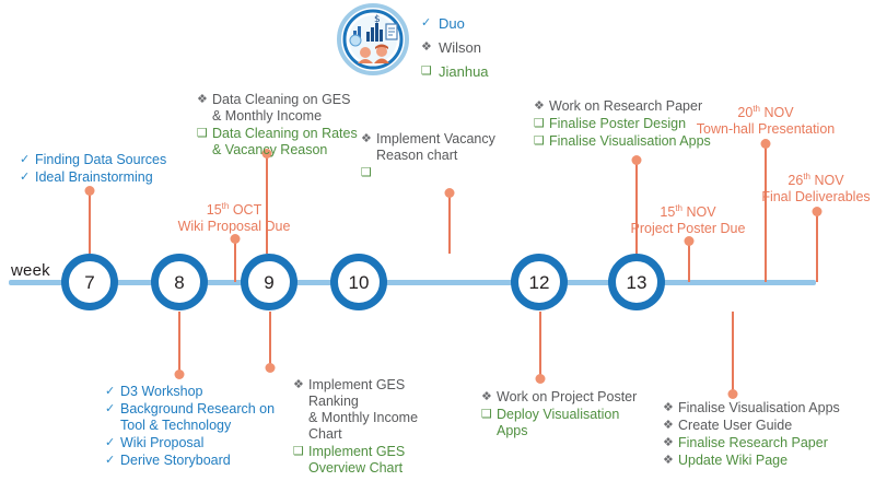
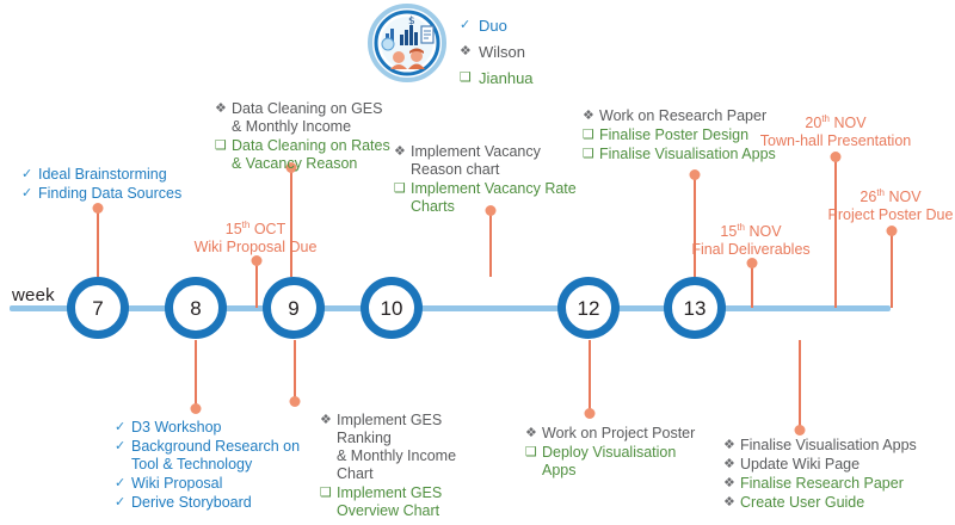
  $
  ✓
  Duo
  ❖
  Wilson
  ❑
  Jianhua
  week
  7
  8
  9
  10
  12
  13
  ✓
- Finding Data Sources
+ Ideal Brainstorming
  ✓
- Ideal Brainstorming
+ Finding Data Sources
  ❖
  Data Cleaning on GES
  & Monthly Income
  ❑
  Data Cleaning on Rates
  & Vacancy Reason
  ❖
  Implement Vacancy
  Reason chart
  ❑
+ Implement Vacancy Rate
+ Charts
  ❖
  Work on Research Paper
  ❑
  Finalise Poster Design
  ❑
  Finalise Visualisation Apps
  ✓
  D3 Workshop
  ✓
  Background Research on
  Tool & Technology
  ✓
  Wiki Proposal
  ✓
  Derive Storyboard
  ❖
  Implement GES Ranking
  & Monthly Income
  Chart
  ❑
  Implement GES
  Overview Chart
  ❖
  Work on Project Poster
  ❑
  Deploy Visualisation
  Apps
  ❖
  Finalise Visualisation Apps
  ❖
- Create User Guide
+ Update Wiki Page
  ❖
  Finalise Research Paper
  ❖
- Update Wiki Page
+ Create User Guide
  15th OCT
  Wiki Proposal Due
  15th NOV
- Project Poster Due
+ Final Deliverables
  20th NOV
  Town-hall Presentation
  26th NOV
- Final Deliverables
+ Project Poster Due
